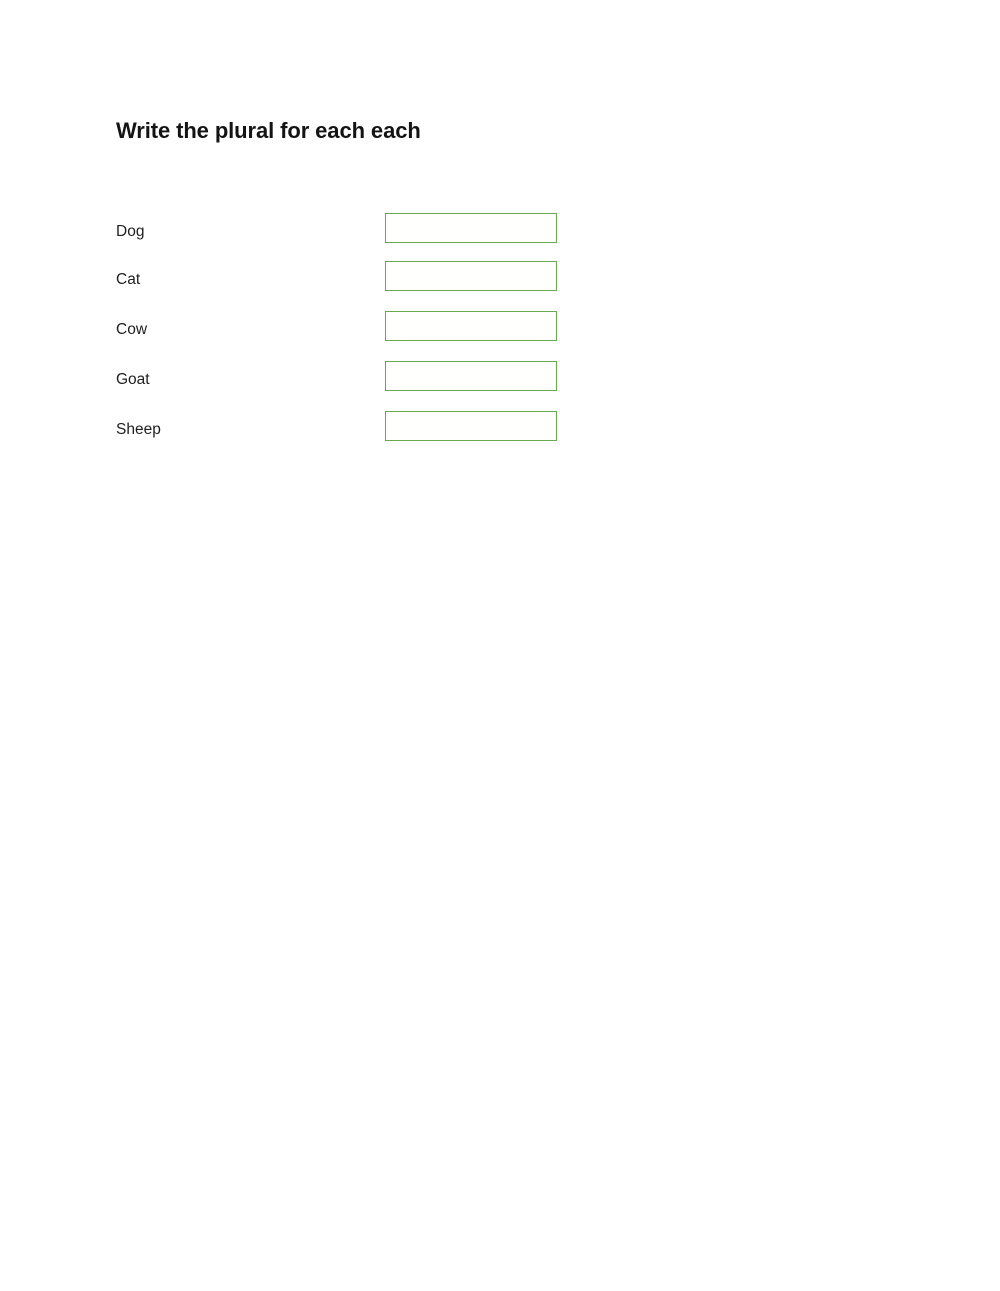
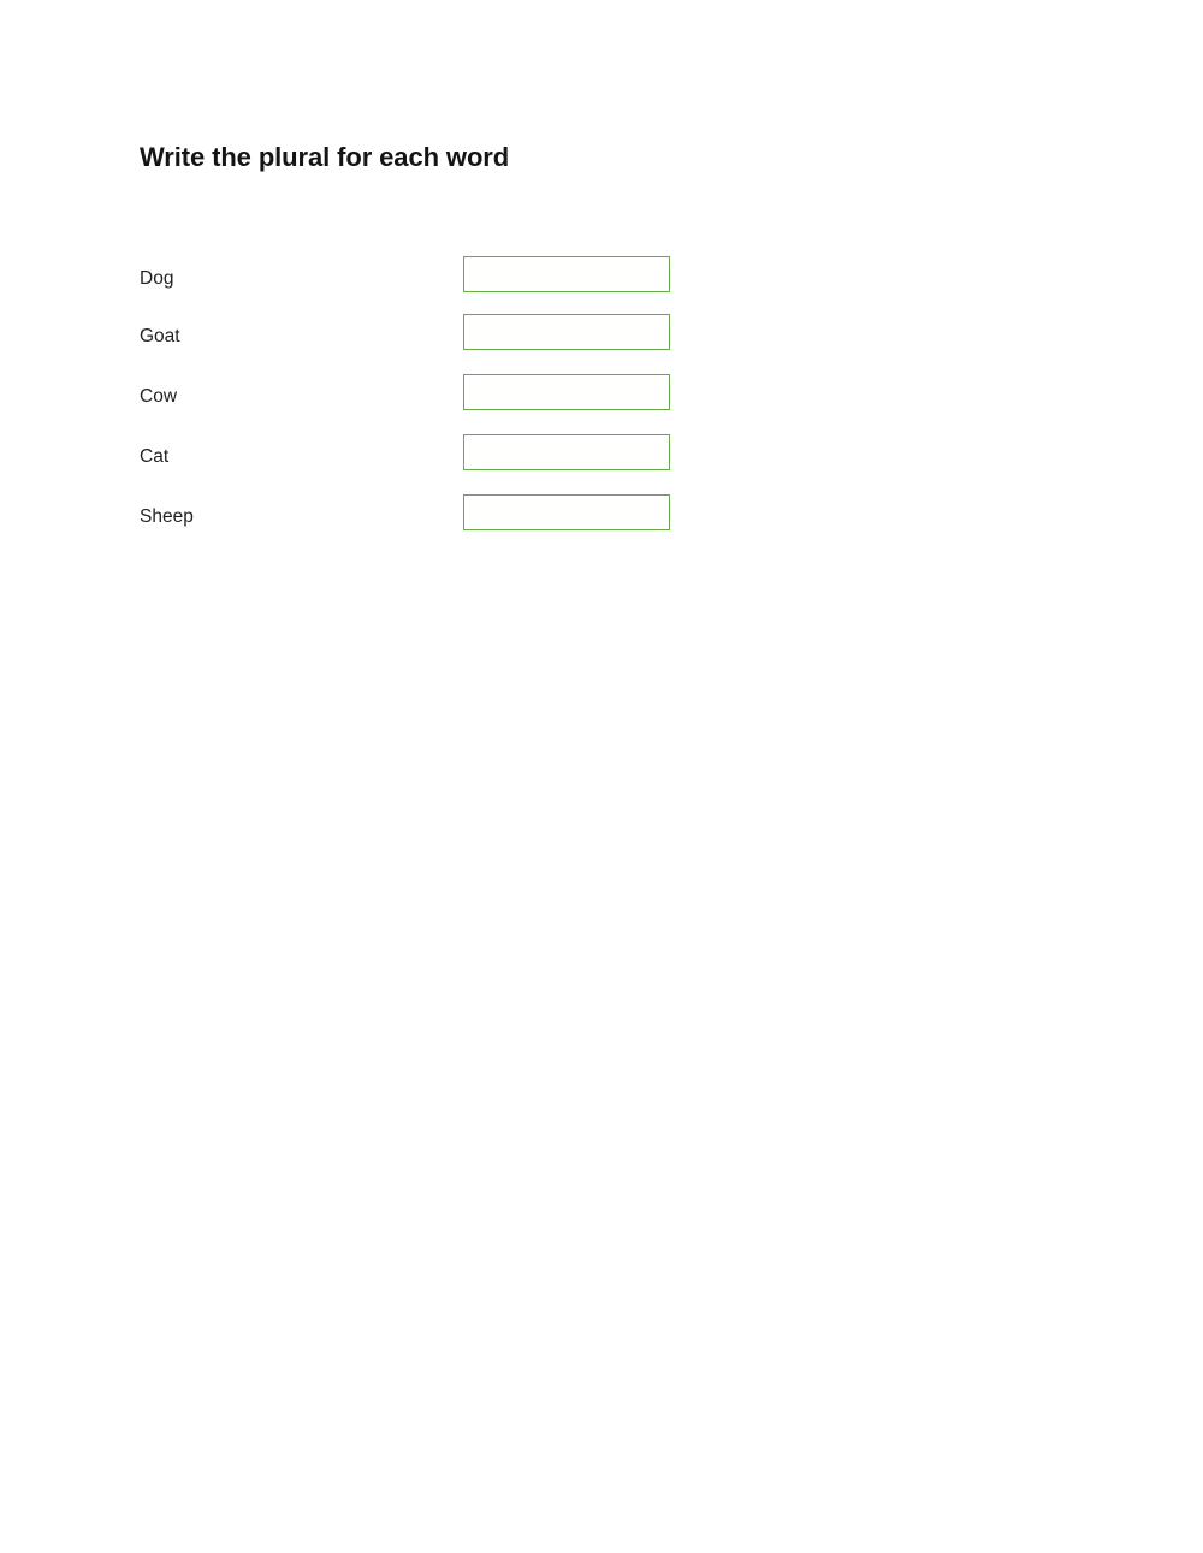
- Write the plural for each each
+ Write the plural for each word
  Dog
- Cat
+ Goat
  Cow
- Goat
+ Cat
  Sheep
